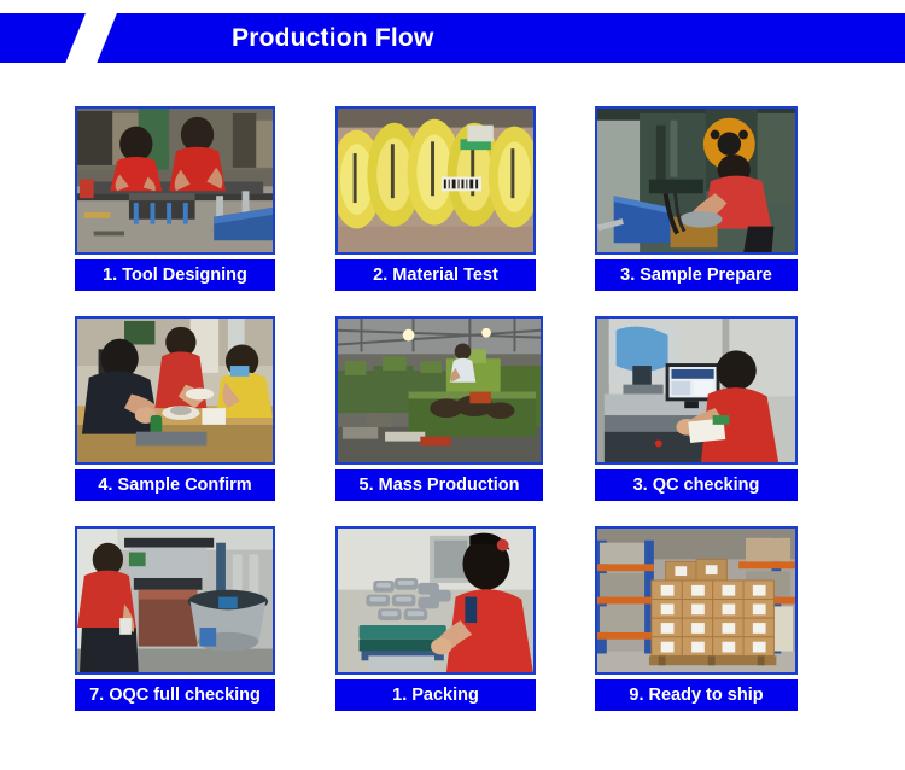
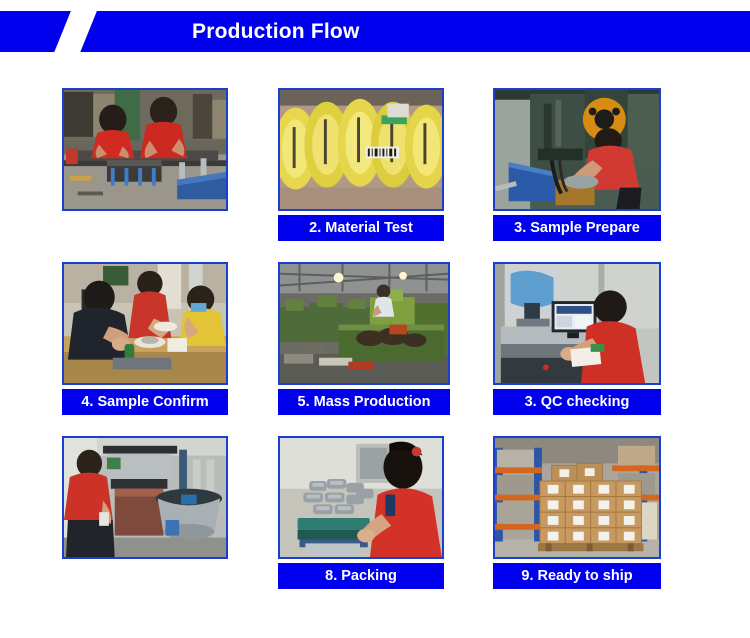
  Production Flow
- 1. Tool Designing
  2. Material Test
  3. Sample Prepare
  4. Sample Confirm
  5. Mass Production
  3. QC checking
- 7. OQC full checking
- 1. Packing
+ 8. Packing
  9. Ready to ship
